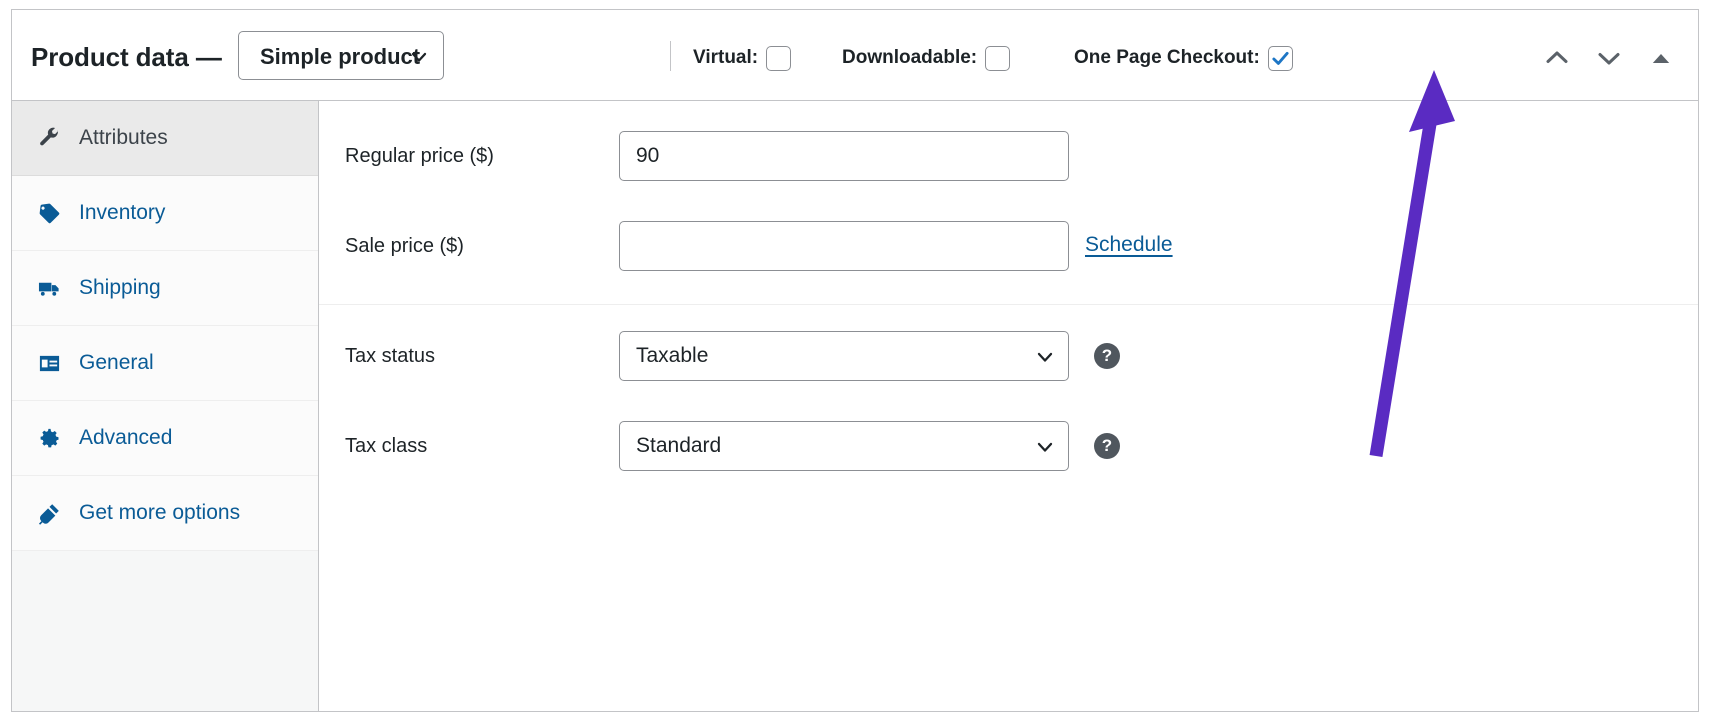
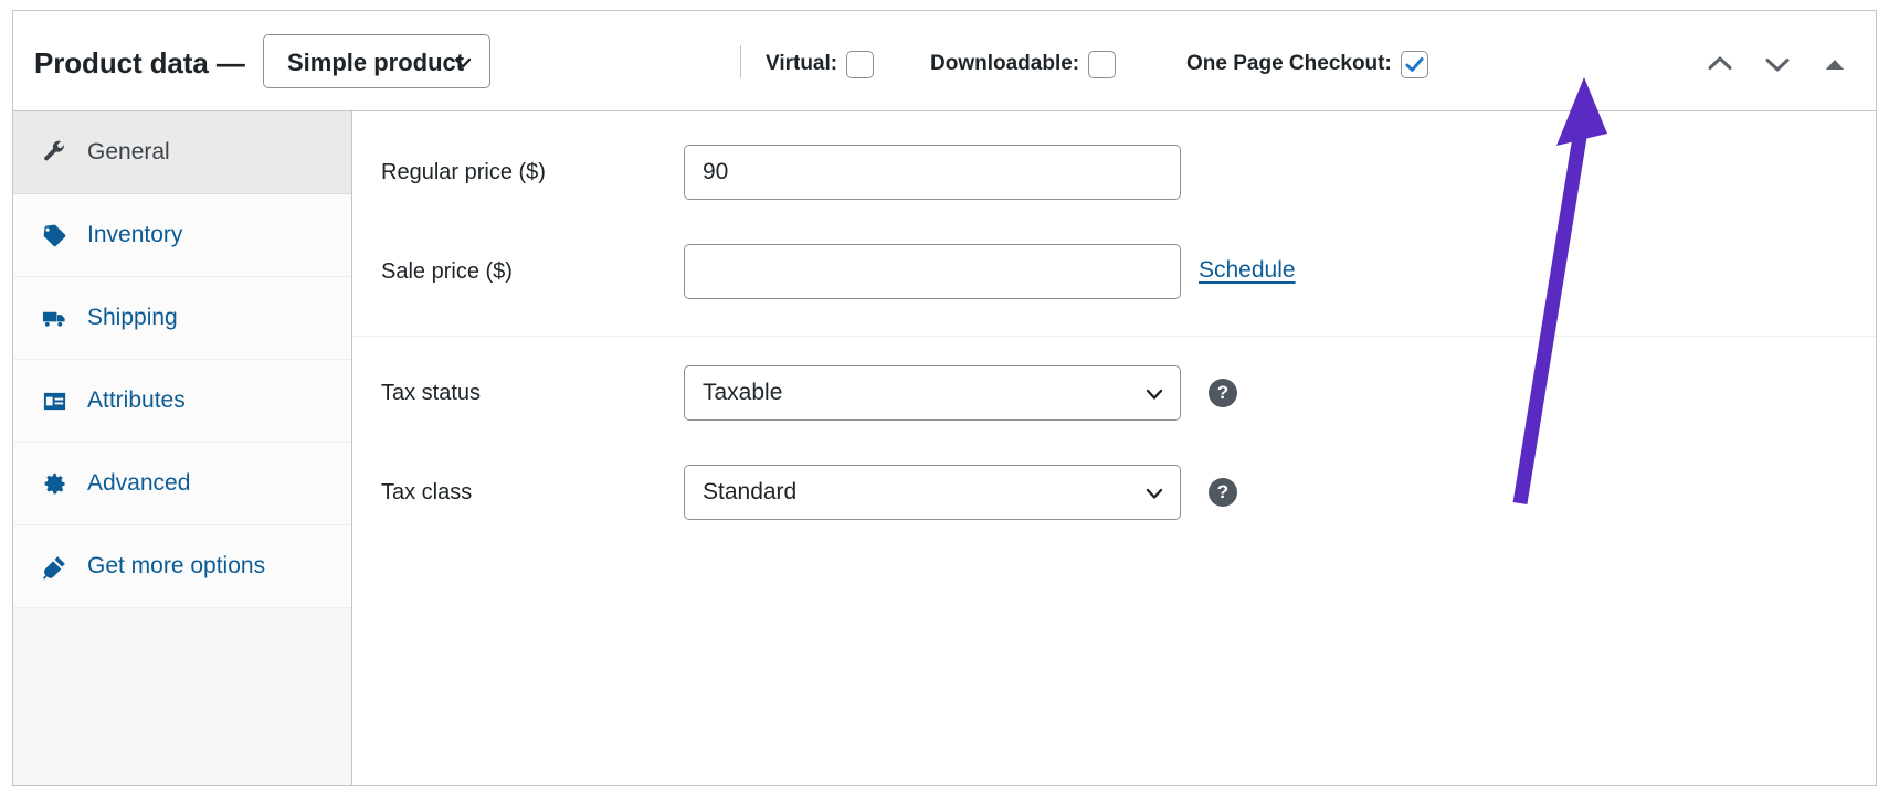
  Product data —
  Simple produc
  Virtual:
  Downloadable:
  One Page Checkout:
- Attributes
+ General
  Inventory
  Shipping
- General
+ Attributes
  Advanced
  Get more options
  Regular price ($)
  90
  Sale price ($)
  Schedule
  Tax status
  Taxable
  ?
  Tax class
  Standard
  ?
